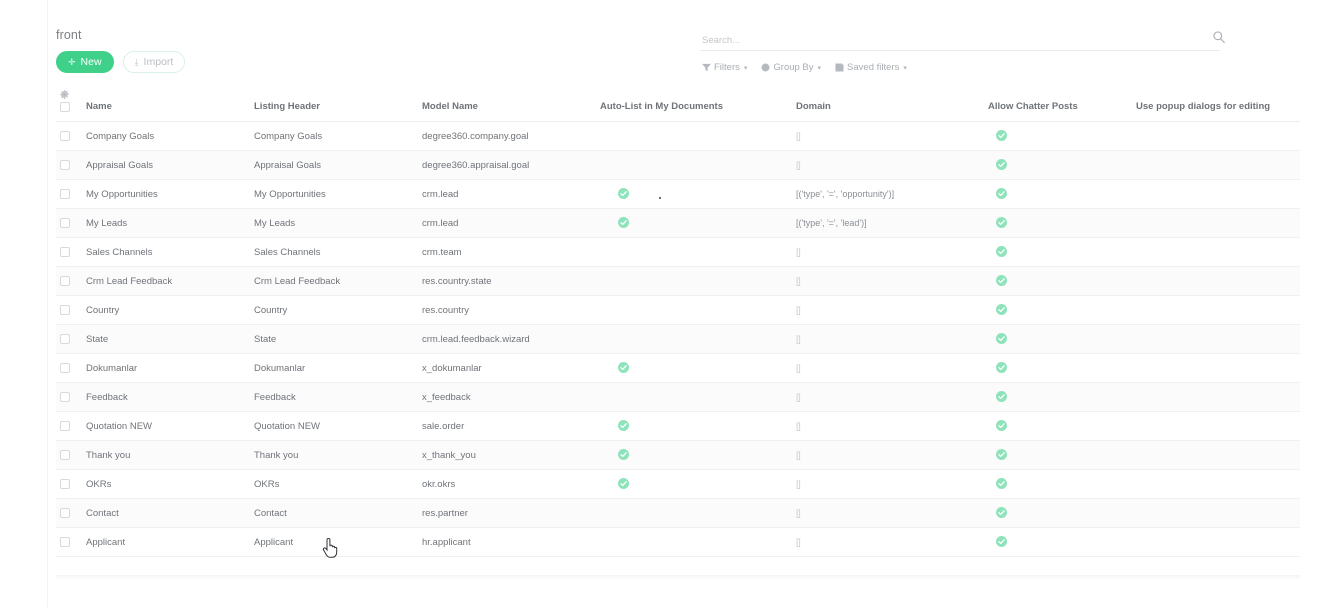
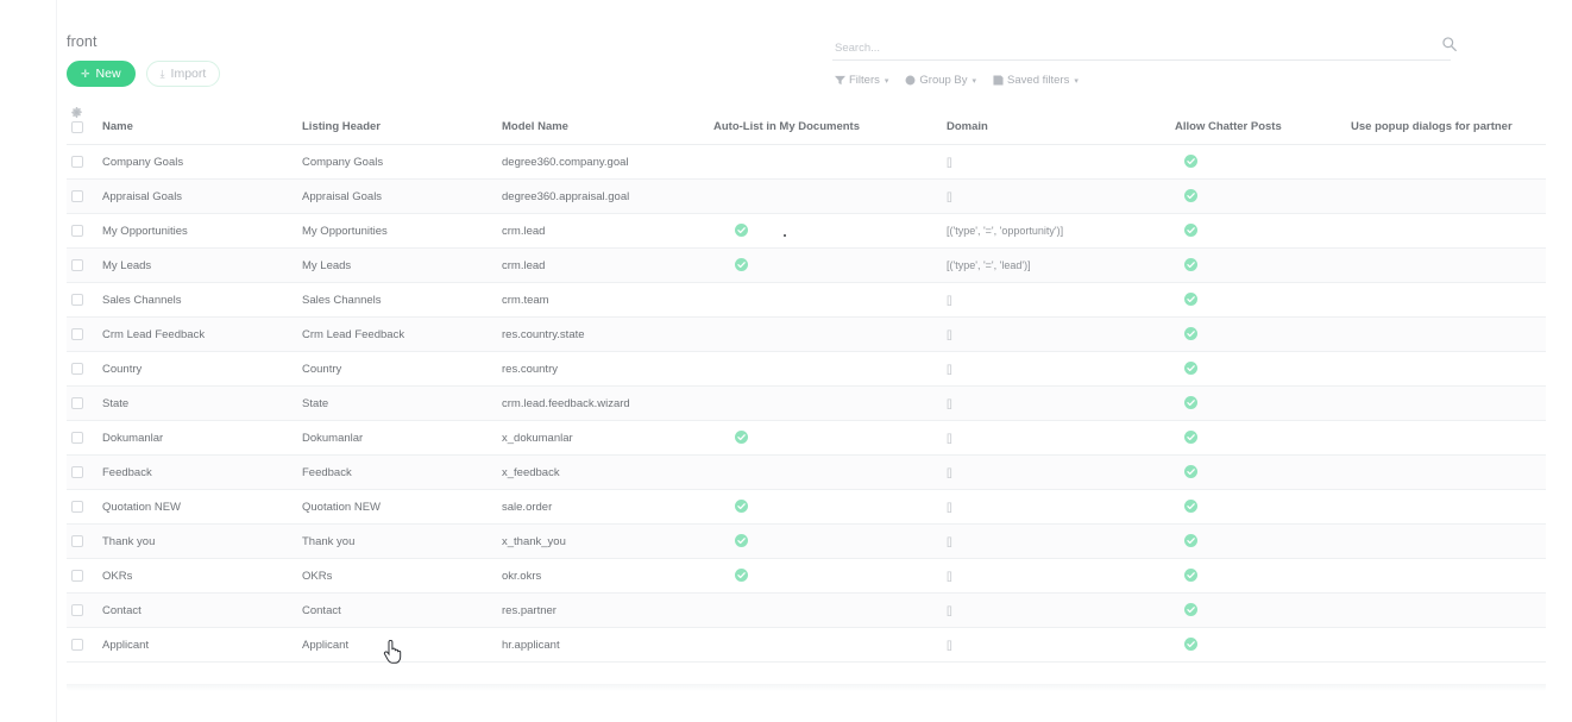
  front
  ✛
  New
  ⤓
  Import
  Search...
  Filters
  Group By
  Saved filters
- 	Name	Listing Header	Model Name	Auto-List in My Documents	Domain	Allow Chatter Posts	Use popup dialogs for editing
+ 	Name	Listing Header	Model Name	Auto-List in My Documents	Domain	Allow Chatter Posts	Use popup dialogs for partner
  	Company Goals	Company Goals	degree360.company.goal		[]
  	Appraisal Goals	Appraisal Goals	degree360.appraisal.goal		[]
  	My Opportunities	My Opportunities	crm.lead		[('type', '=', 'opportunity')]
  	My Leads	My Leads	crm.lead		[('type', '=', 'lead')]
  	Sales Channels	Sales Channels	crm.team		[]
  	Crm Lead Feedback	Crm Lead Feedback	res.country.state		[]
  	Country	Country	res.country		[]
  	State	State	crm.lead.feedback.wizard		[]
  	Dokumanlar	Dokumanlar	x_dokumanlar		[]
  	Feedback	Feedback	x_feedback		[]
  	Quotation NEW	Quotation NEW	sale.order		[]
  	Thank you	Thank you	x_thank_you		[]
  	OKRs	OKRs	okr.okrs		[]
  	Contact	Contact	res.partner		[]
  	Applicant	Applicant	hr.applicant		[]
